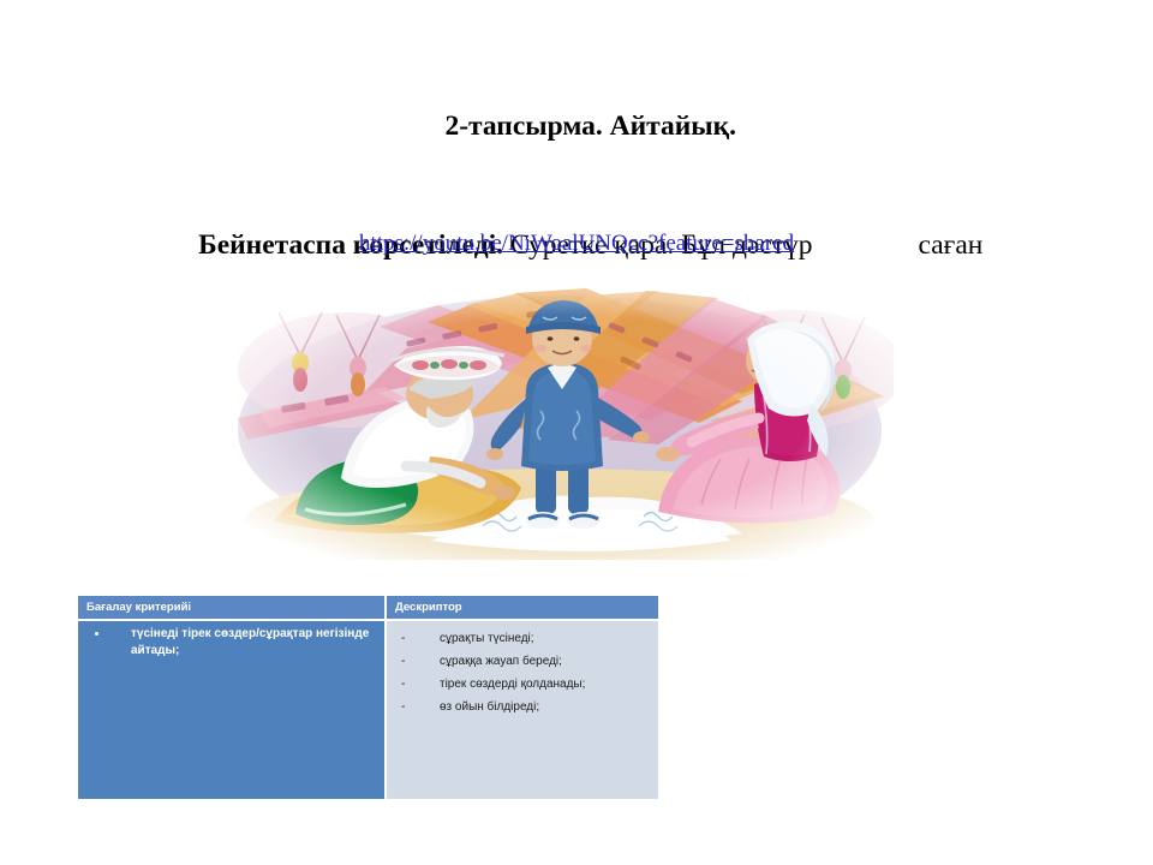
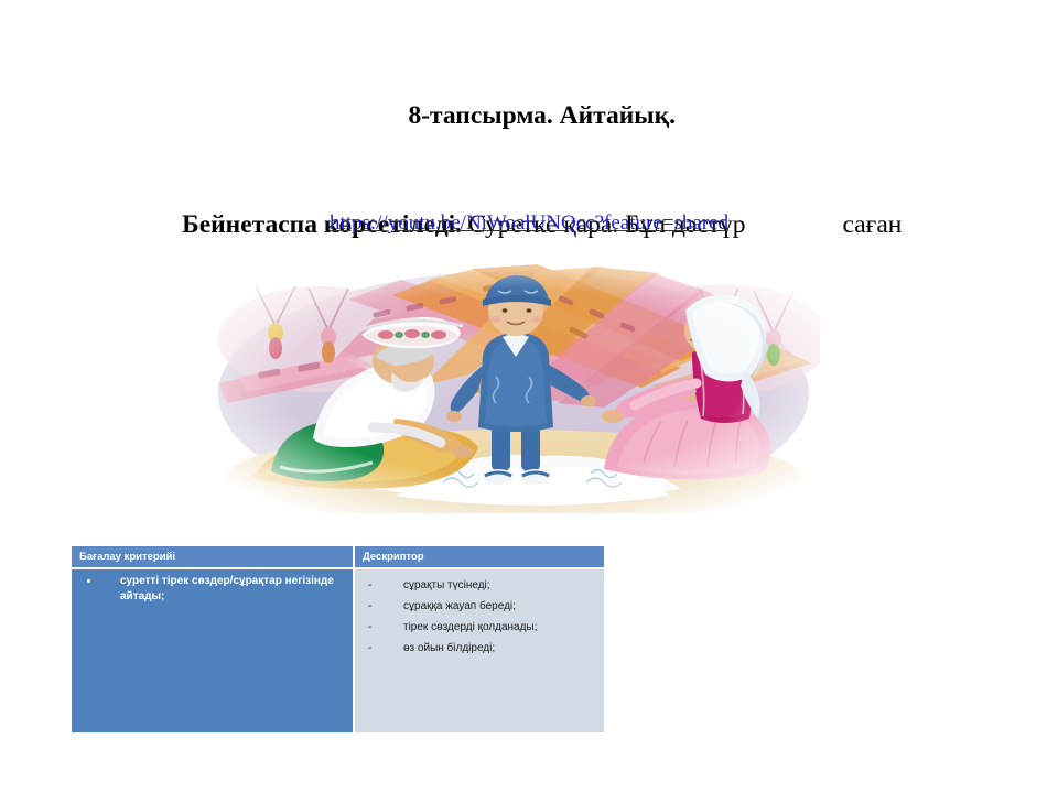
- 2-тапсырма. Айтайық.
+ 8-тапсырма. Айтайық.
  Бейнетаспа көрсетіледі. Суретке қара. Бұл дәстүр саған
  https://youtu.be/NiWoalUNQcc?feature=shared
  Бағалау критерийі	Дескриптор
- түсінеді тірек сөздер/сұрақтар негізінде айтады;	сұрақты түсінеді; сұраққа жауап береді; тірек сөздерді қолданады; өз ойын білдіреді;
+ суретті тірек сөздер/сұрақтар негізінде айтады;	сұрақты түсінеді; сұраққа жауап береді; тірек сөздерді қолданады; өз ойын білдіреді;
